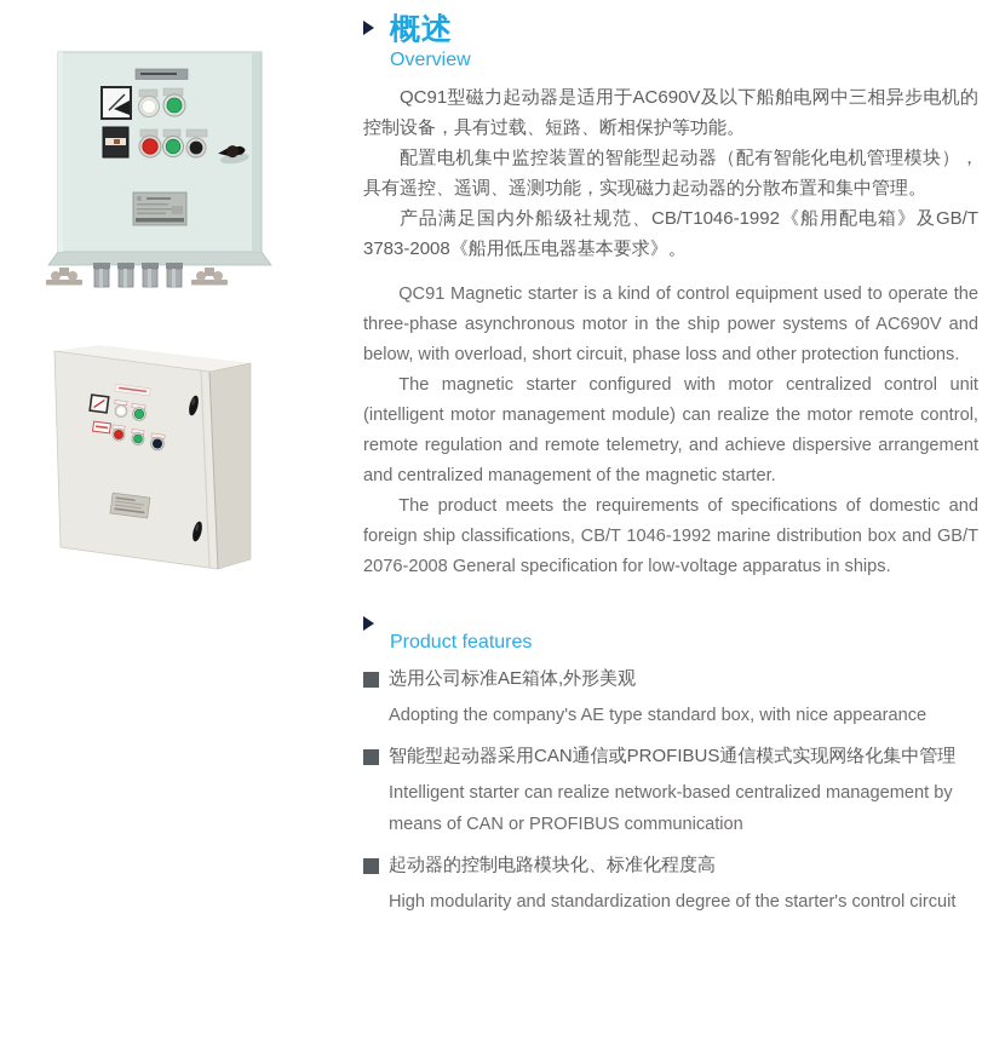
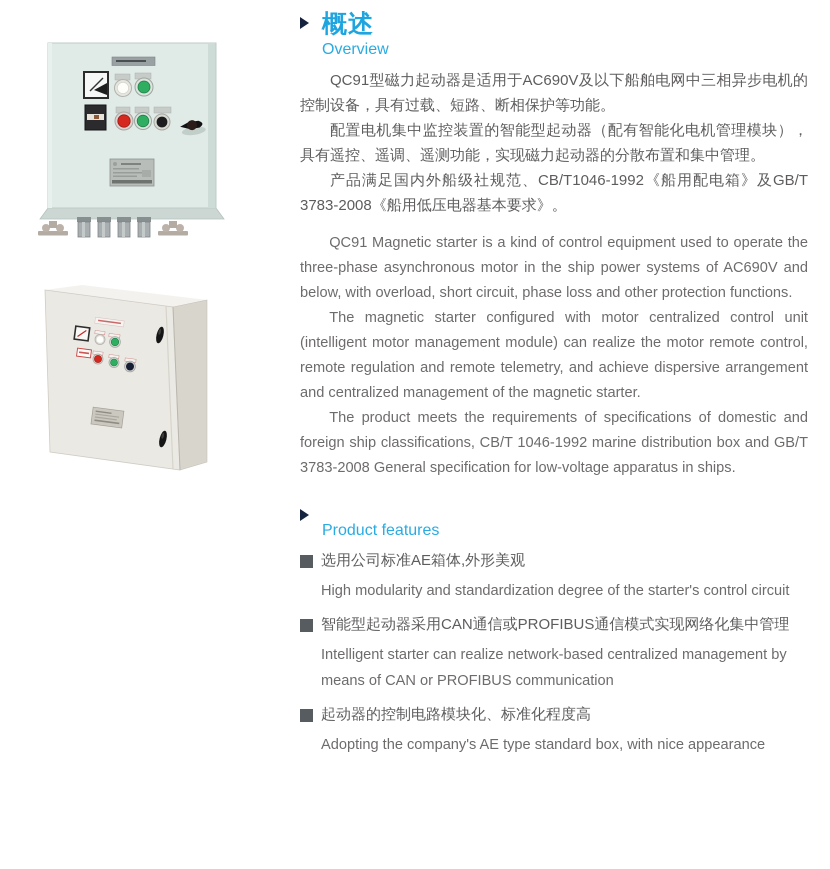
  概述
  Overview
  QC91型磁力起动器是适用于AC690V及以下船舶电网中三相异步电机的控制设备，具有过载、短路、断相保护等功能。
  配置电机集中监控装置的智能型起动器（配有智能化电机管理模块），具有遥控、遥调、遥测功能，实现磁力起动器的分散布置和集中管理。
  产品满足国内外船级社规范、CB/T1046-1992《船用配电箱》及GB/T 3783-2008《船用低压电器基本要求》。
  QC91 Magnetic starter is a kind of control equipment used to operate the three-phase asynchronous motor in the ship power systems of AC690V and below, with overload, short circuit, phase loss and other protection functions.
  The magnetic starter configured with motor centralized control unit (intelligent motor management module) can realize the motor remote control, remote regulation and remote telemetry, and achieve dispersive arrangement and centralized management of the magnetic starter.
- The product meets the requirements of specifications of domestic and foreign ship classifications, CB/T 1046-1992 marine distribution box and GB/T 2076-2008 General specification for low-voltage apparatus in ships.
+ The product meets the requirements of specifications of domestic and foreign ship classifications, CB/T 1046-1992 marine distribution box and GB/T 3783-2008 General specification for low-voltage apparatus in ships.
  Product features
  选用公司标准AE箱体,外形美观
- Adopting the company's AE type standard box, with nice appearance
+ High modularity and standardization degree of the starter's control circuit
  智能型起动器采用CAN通信或PROFIBUS通信模式实现网络化集中管理
  Intelligent starter can realize network-based centralized management by means of CAN or PROFIBUS communication
  起动器的控制电路模块化、标准化程度高
- High modularity and standardization degree of the starter's control circuit
+ Adopting the company's AE type standard box, with nice appearance
